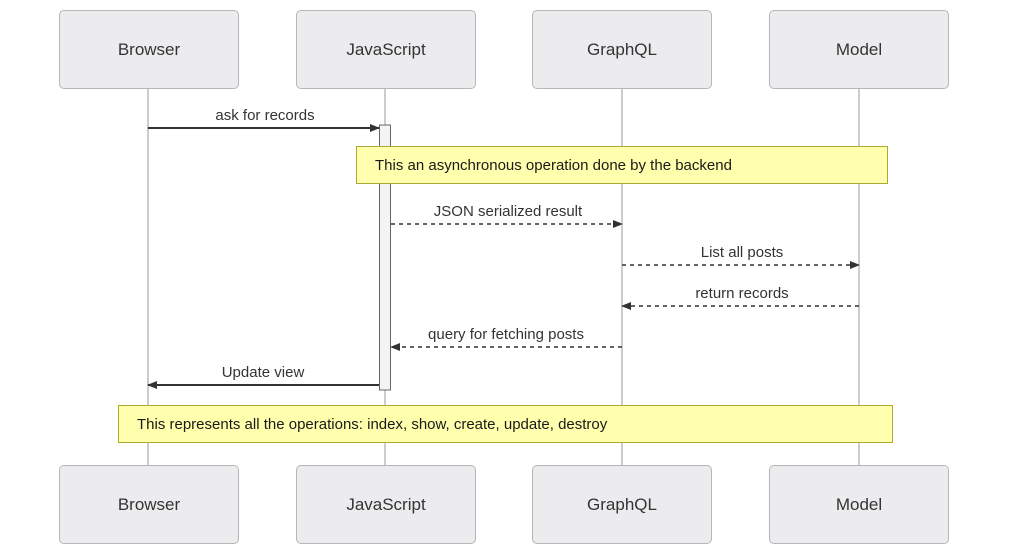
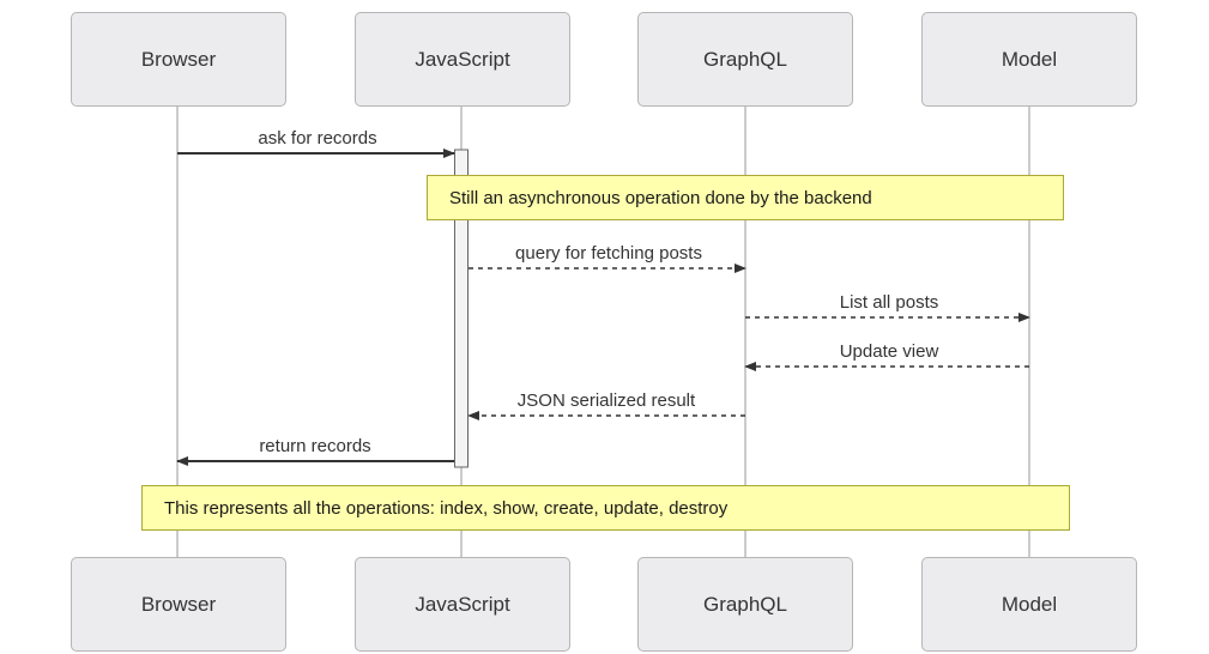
  Browser
  JavaScript
  GraphQL
  Model
  Browser
  JavaScript
  GraphQL
  Model
- This an asynchronous operation done by the backend
+ Still an asynchronous operation done by the backend
  This represents all the operations: index, show, create, update, destroy
  ask for records
- JSON serialized result
+ query for fetching posts
  List all posts
- return records
+ Update view
- query for fetching posts
+ JSON serialized result
- Update view
+ return records
